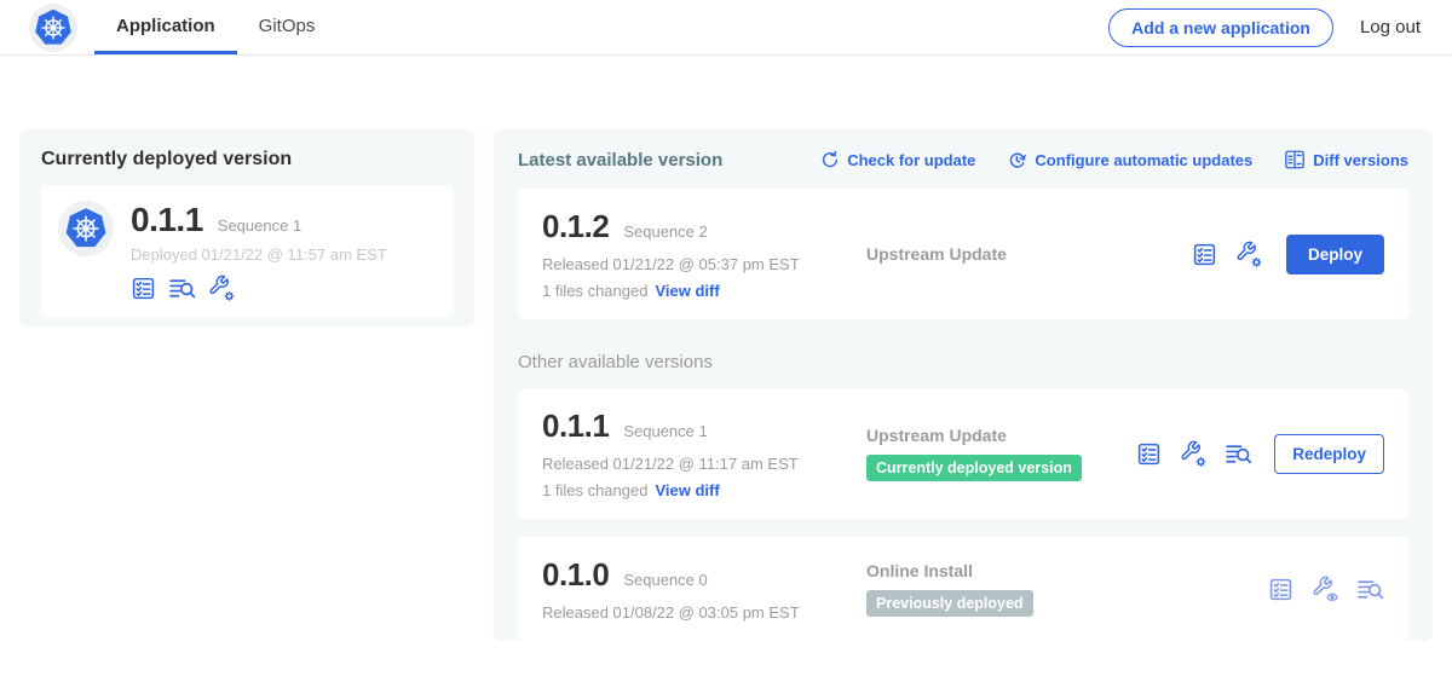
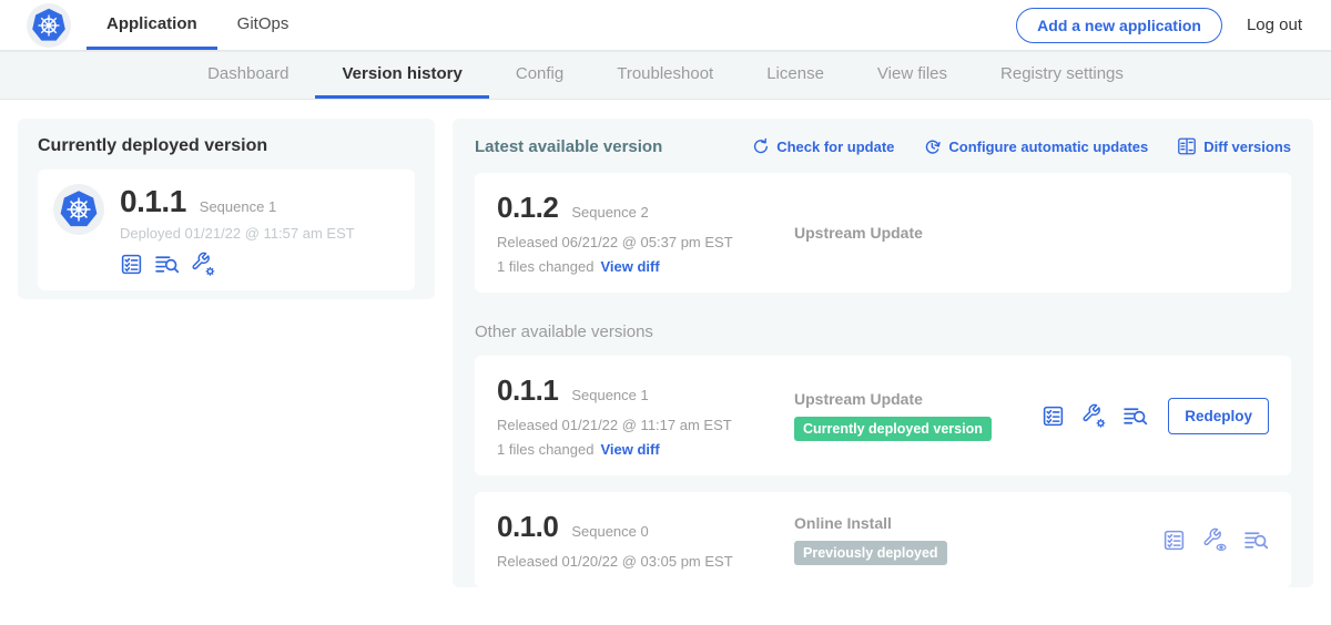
  Application
  GitOps
  Add a new application
  Log out
+ Dashboard
+ Version history
+ Config
+ Troubleshoot
+ License
+ View files
+ Registry settings
  Currently deployed version
  0.1.1
  Sequence 1
  Deployed 01/21/22 @ 11:57 am EST
  Latest available version
  Check for update
  Configure automatic updates
  Diff versions
  0.1.2
  Sequence 2
- Released 01/21/22 @ 05:37 pm EST
+ Released 06/21/22 @ 05:37 pm EST
  1 files changed View diff
  Upstream Update
- Deploy
  Other available versions
  0.1.1
  Sequence 1
  Released 01/21/22 @ 11:17 am EST
  1 files changed View diff
  Upstream Update
  Currently deployed version
  Redeploy
  0.1.0
  Sequence 0
- Released 01/08/22 @ 03:05 pm EST
+ Released 01/20/22 @ 03:05 pm EST
  Online Install
  Previously deployed
